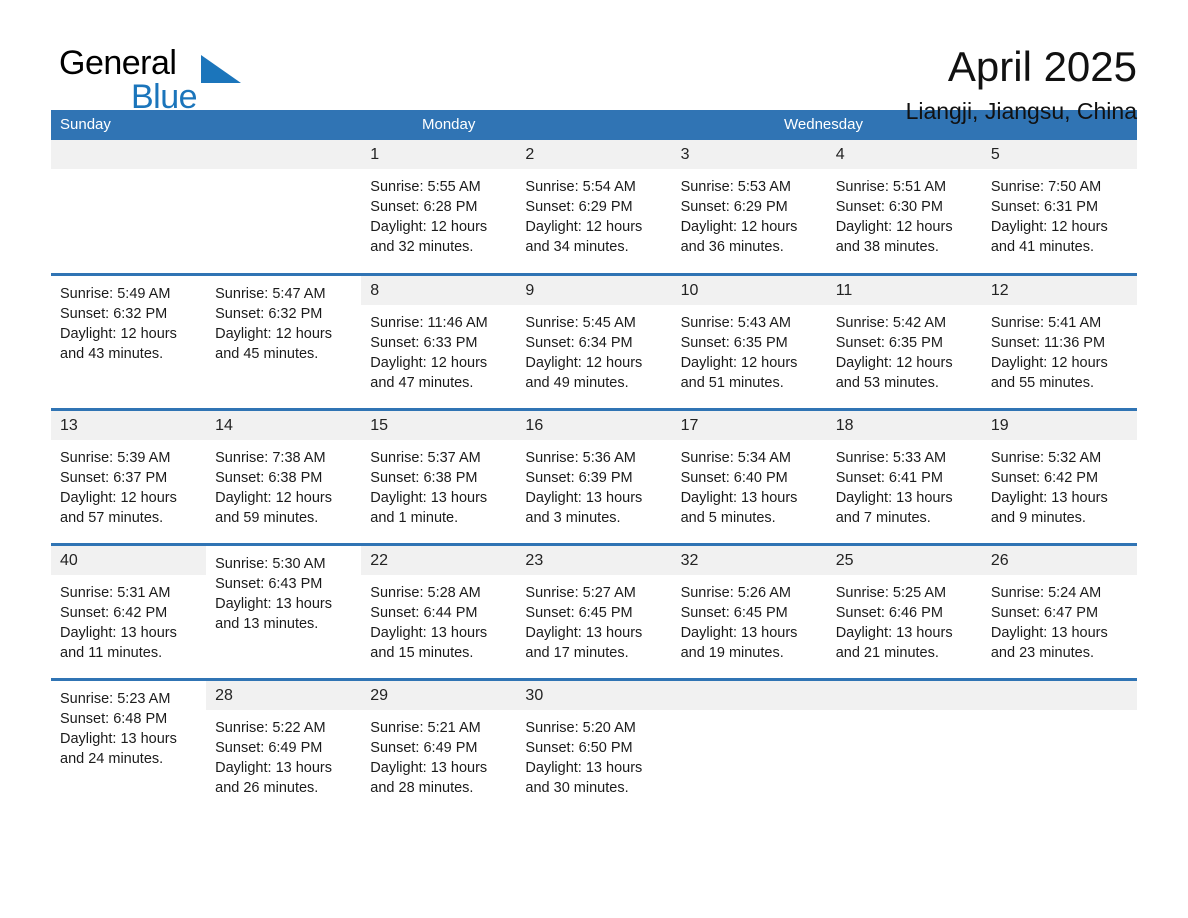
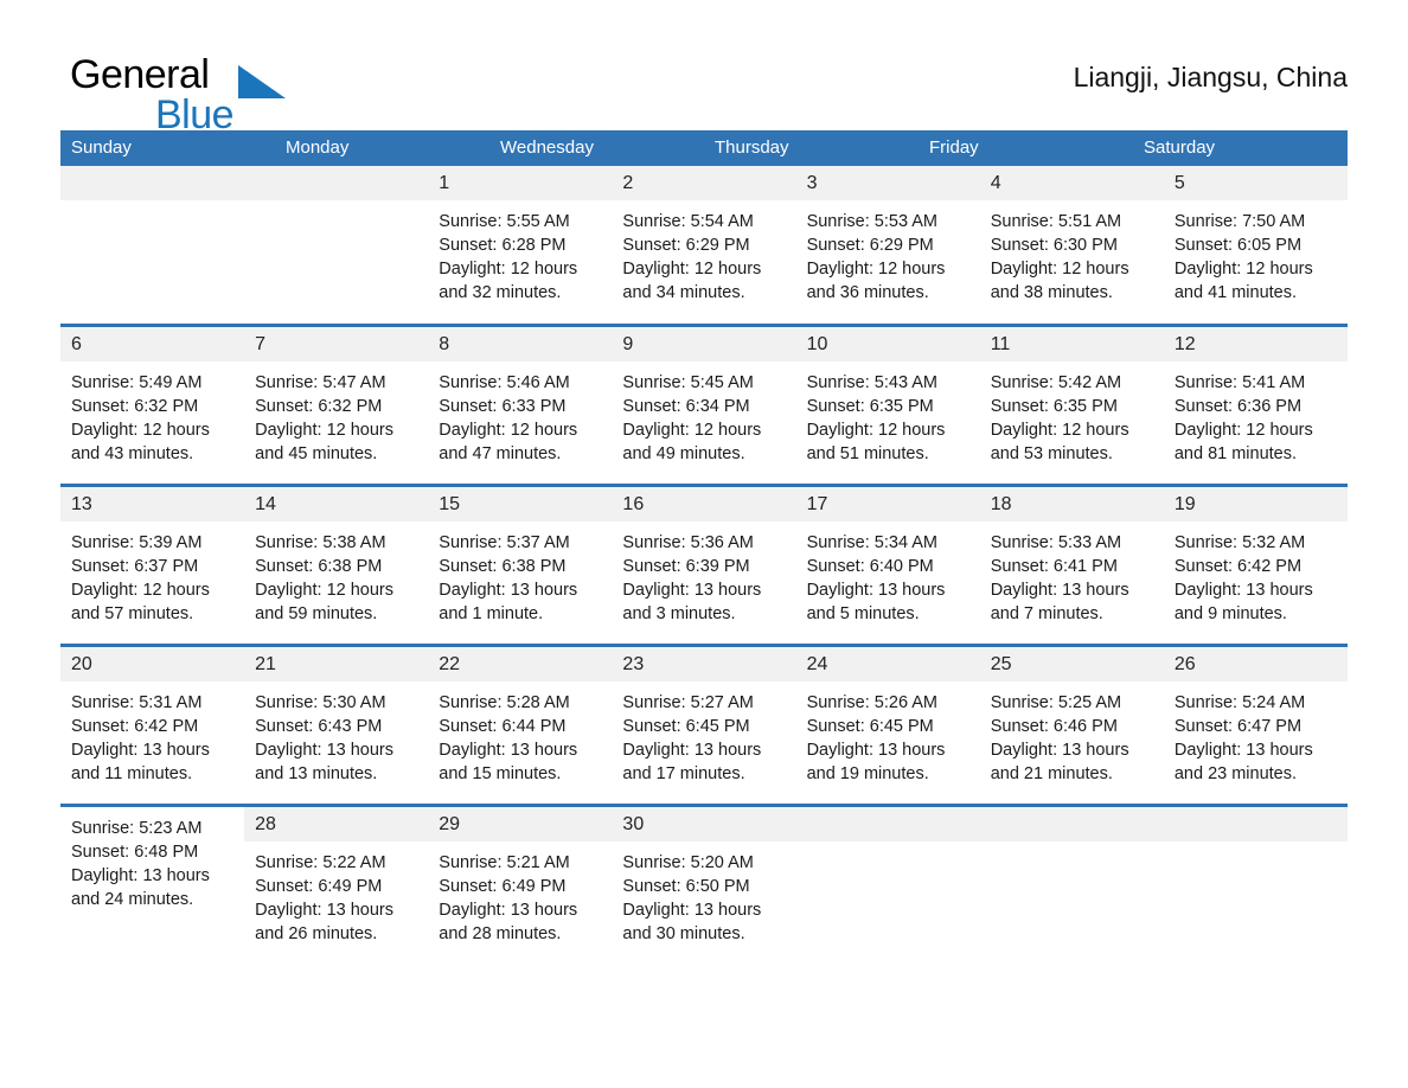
  General
  Blue
- April 2025
  Liangji, Jiangsu, China
  Sunday
  Monday
  Wednesday
+ Thursday
+ Friday
+ Saturday
  1
  Sunrise: 5:55 AM
  Sunset: 6:28 PM
  Daylight: 12 hours
  and 32 minutes.
  2
  Sunrise: 5:54 AM
  Sunset: 6:29 PM
  Daylight: 12 hours
  and 34 minutes.
  3
  Sunrise: 5:53 AM
  Sunset: 6:29 PM
  Daylight: 12 hours
  and 36 minutes.
  4
  Sunrise: 5:51 AM
  Sunset: 6:30 PM
  Daylight: 12 hours
  and 38 minutes.
  5
  Sunrise: 7:50 AM
- Sunset: 6:31 PM
+ Sunset: 6:05 PM
  Daylight: 12 hours
  and 41 minutes.
+ 6
  Sunrise: 5:49 AM
  Sunset: 6:32 PM
  Daylight: 12 hours
  and 43 minutes.
+ 7
  Sunrise: 5:47 AM
  Sunset: 6:32 PM
  Daylight: 12 hours
  and 45 minutes.
  8
- Sunrise: 11:46 AM
+ Sunrise: 5:46 AM
  Sunset: 6:33 PM
  Daylight: 12 hours
  and 47 minutes.
  9
  Sunrise: 5:45 AM
  Sunset: 6:34 PM
  Daylight: 12 hours
  and 49 minutes.
  10
  Sunrise: 5:43 AM
  Sunset: 6:35 PM
  Daylight: 12 hours
  and 51 minutes.
  11
  Sunrise: 5:42 AM
  Sunset: 6:35 PM
  Daylight: 12 hours
  and 53 minutes.
  12
  Sunrise: 5:41 AM
- Sunset: 11:36 PM
+ Sunset: 6:36 PM
  Daylight: 12 hours
- and 55 minutes.
+ and 81 minutes.
  13
  Sunrise: 5:39 AM
  Sunset: 6:37 PM
  Daylight: 12 hours
  and 57 minutes.
  14
- Sunrise: 7:38 AM
+ Sunrise: 5:38 AM
  Sunset: 6:38 PM
  Daylight: 12 hours
  and 59 minutes.
  15
  Sunrise: 5:37 AM
  Sunset: 6:38 PM
  Daylight: 13 hours
  and 1 minute.
  16
  Sunrise: 5:36 AM
  Sunset: 6:39 PM
  Daylight: 13 hours
  and 3 minutes.
  17
  Sunrise: 5:34 AM
  Sunset: 6:40 PM
  Daylight: 13 hours
  and 5 minutes.
  18
  Sunrise: 5:33 AM
  Sunset: 6:41 PM
  Daylight: 13 hours
  and 7 minutes.
  19
  Sunrise: 5:32 AM
  Sunset: 6:42 PM
  Daylight: 13 hours
  and 9 minutes.
- 40
+ 20
  Sunrise: 5:31 AM
  Sunset: 6:42 PM
  Daylight: 13 hours
  and 11 minutes.
+ 21
  Sunrise: 5:30 AM
  Sunset: 6:43 PM
  Daylight: 13 hours
  and 13 minutes.
  22
  Sunrise: 5:28 AM
  Sunset: 6:44 PM
  Daylight: 13 hours
  and 15 minutes.
  23
  Sunrise: 5:27 AM
  Sunset: 6:45 PM
  Daylight: 13 hours
  and 17 minutes.
- 32
+ 24
  Sunrise: 5:26 AM
  Sunset: 6:45 PM
  Daylight: 13 hours
  and 19 minutes.
  25
  Sunrise: 5:25 AM
  Sunset: 6:46 PM
  Daylight: 13 hours
  and 21 minutes.
  26
  Sunrise: 5:24 AM
  Sunset: 6:47 PM
  Daylight: 13 hours
  and 23 minutes.
  Sunrise: 5:23 AM
  Sunset: 6:48 PM
  Daylight: 13 hours
  and 24 minutes.
  28
  Sunrise: 5:22 AM
  Sunset: 6:49 PM
  Daylight: 13 hours
  and 26 minutes.
  29
  Sunrise: 5:21 AM
  Sunset: 6:49 PM
  Daylight: 13 hours
  and 28 minutes.
  30
  Sunrise: 5:20 AM
  Sunset: 6:50 PM
  Daylight: 13 hours
  and 30 minutes.
